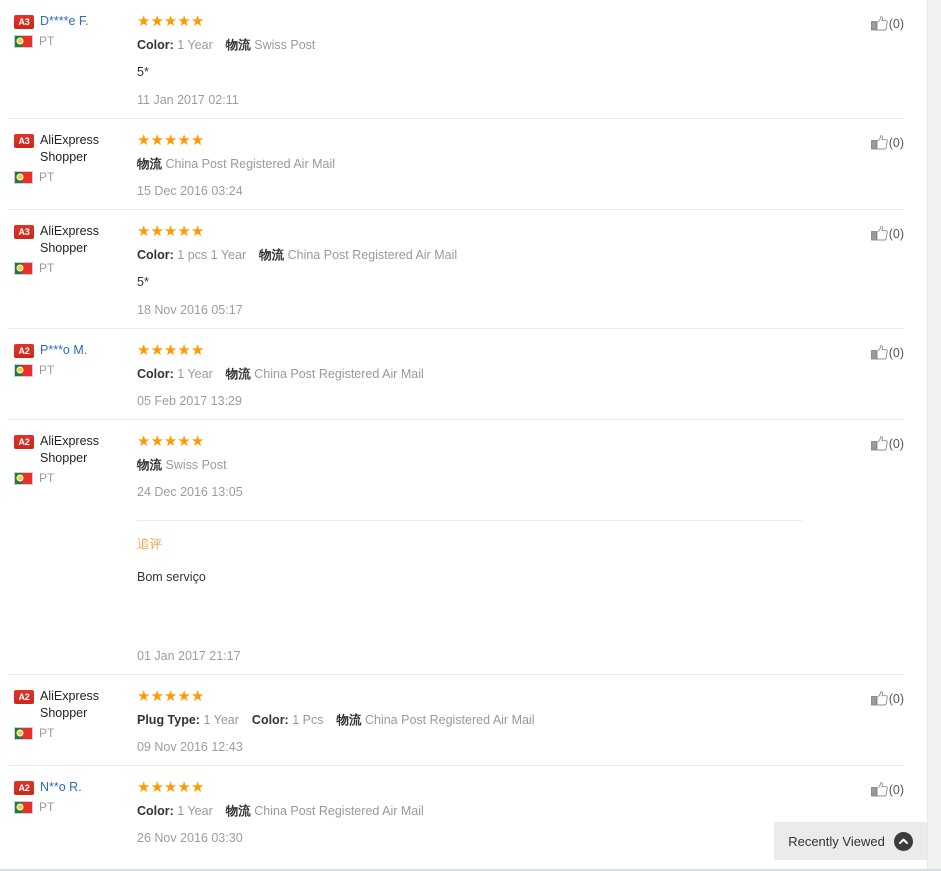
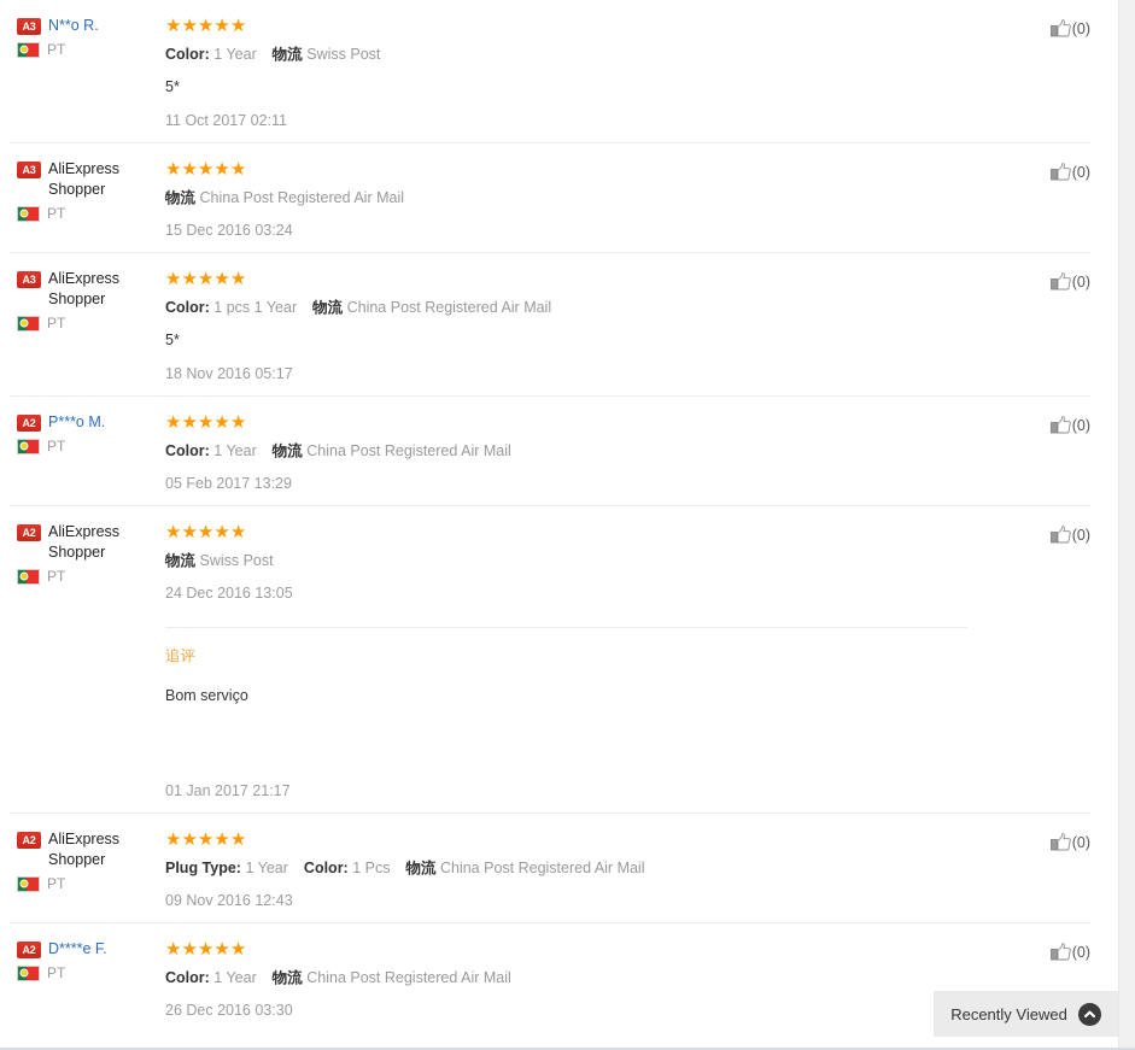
  A3
- D****e F.
+ N**o R.
  PT
  ★★★★★
  Color: 1 Year 物流 Swiss Post
  5*
- 11 Jan 2017 02:11
+ 11 Oct 2017 02:11
  (0)
  A3
  AliExpress Shopper
  PT
  ★★★★★
  物流 China Post Registered Air Mail
  15 Dec 2016 03:24
  (0)
  A3
  AliExpress Shopper
  PT
  ★★★★★
  Color: 1 pcs 1 Year 物流 China Post Registered Air Mail
  5*
  18 Nov 2016 05:17
  (0)
  A2
  P***o M.
  PT
  ★★★★★
  Color: 1 Year 物流 China Post Registered Air Mail
  05 Feb 2017 13:29
  (0)
  A2
  AliExpress Shopper
  PT
  ★★★★★
  物流 Swiss Post
  24 Dec 2016 13:05
  追评
  Bom serviço
  01 Jan 2017 21:17
  (0)
  A2
  AliExpress Shopper
  PT
  ★★★★★
  Plug Type: 1 Year Color: 1 Pcs 物流 China Post Registered Air Mail
  09 Nov 2016 12:43
  (0)
  A2
- N**o R.
+ D****e F.
  PT
  ★★★★★
  Color: 1 Year 物流 China Post Registered Air Mail
- 26 Nov 2016 03:30
+ 26 Dec 2016 03:30
  (0)
  Recently Viewed
